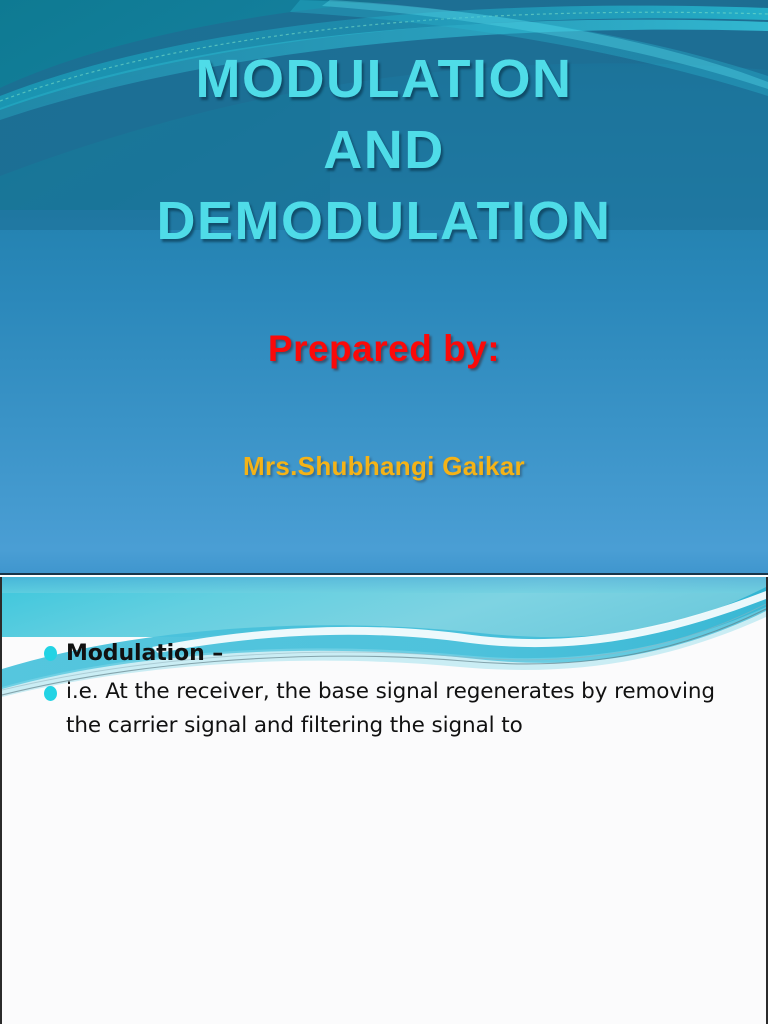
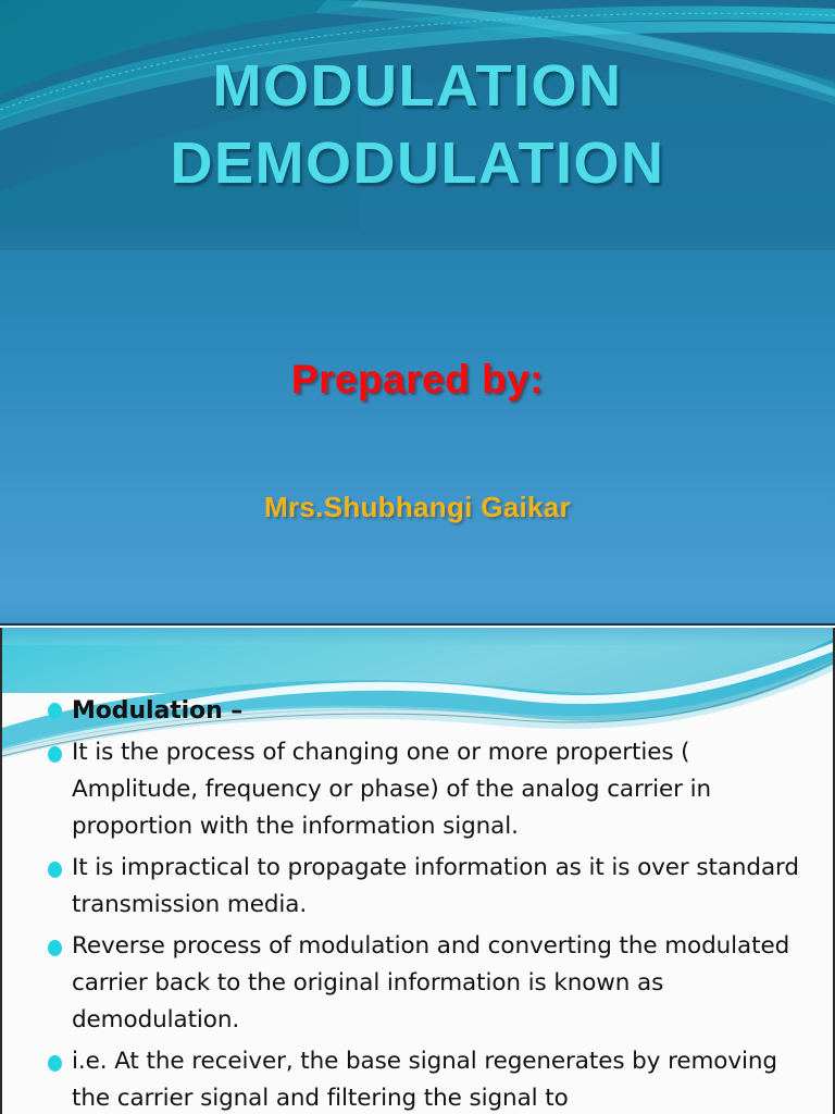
  MODULATION
- AND
  DEMODULATION
  Prepared by:
  Mrs.Shubhangi Gaikar
  Modulation –
+ It is the process of changing one or more properties ( Amplitude, frequency or phase) of the analog carrier in proportion with the information signal.
+ It is impractical to propagate information as it is over standard transmission media.
+ Reverse process of modulation and converting the modulated carrier back to the original information is known as demodulation.
  i.e. At the receiver, the base signal regenerates by removing the carrier signal and filtering the signal to
